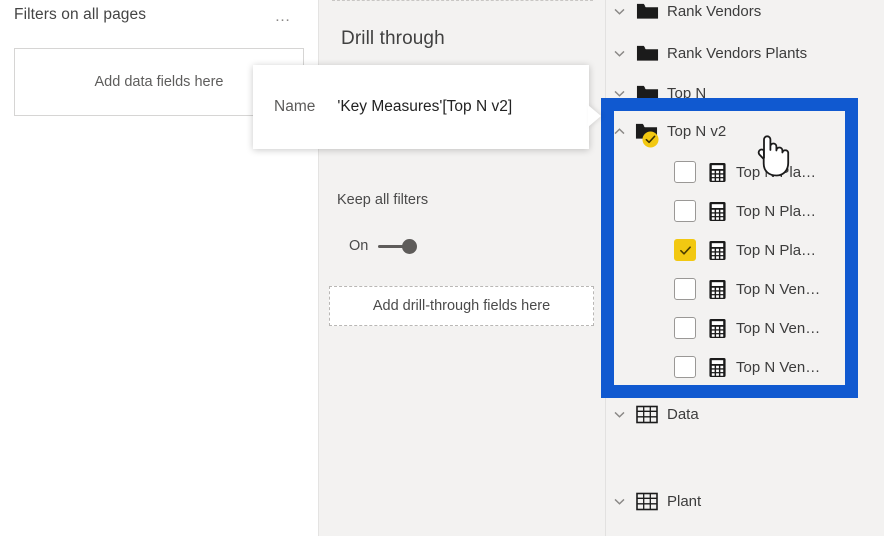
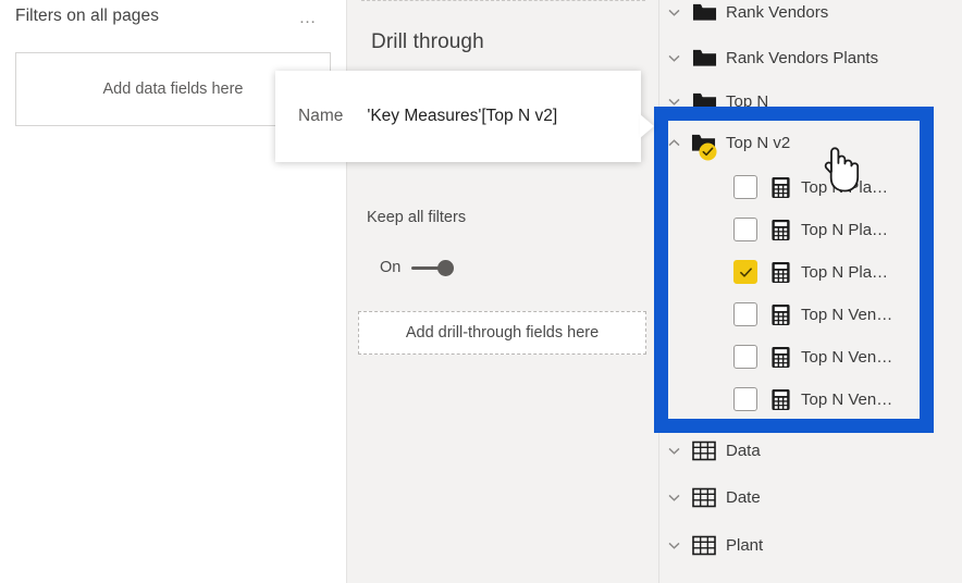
  Filters on all pages
  …
  Add data fields here
  Drill through
  Keep all filters
  On
  Add drill-through fields here
  Rank Vendors
  Rank Vendors Plants
  Top N
  Top N v2
  Topla…
  Top N Pla…
  Top N Pla…
  Top N Ven…
  Top N Ven…
  Top N Ven…
  Data
+ Date
  Plant
  Name
  'Key Measures'[Top N v2]
